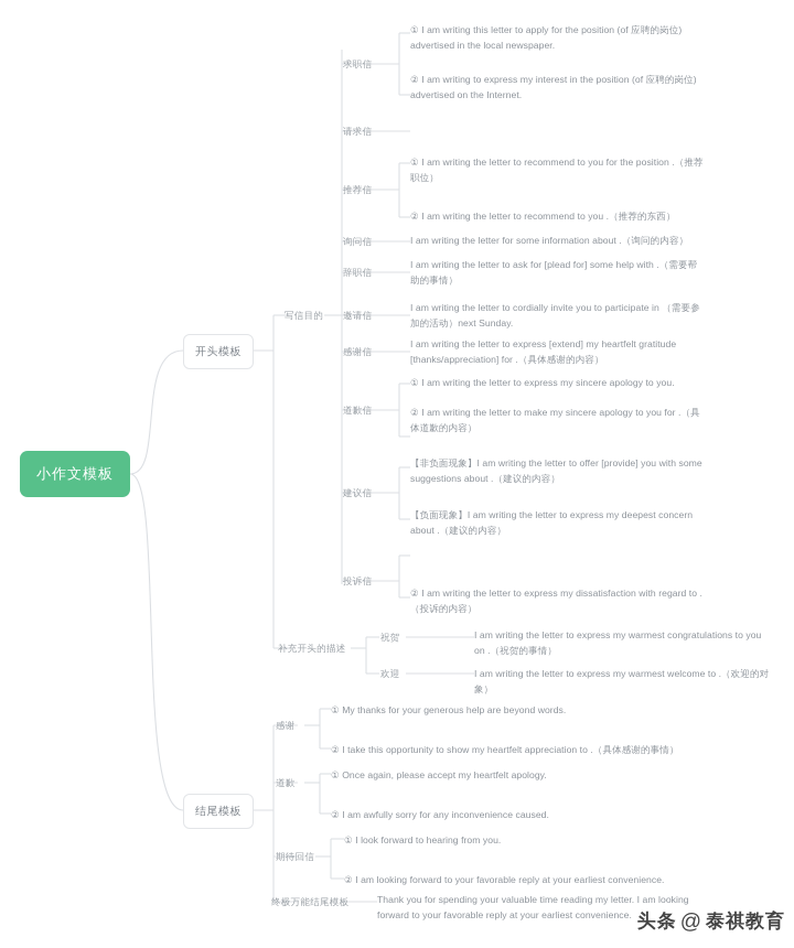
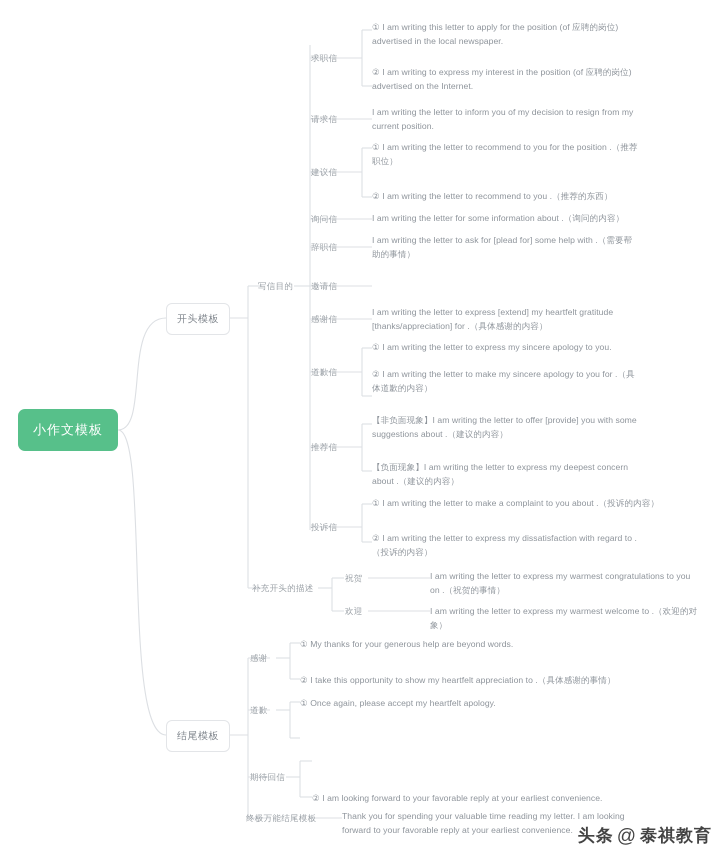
  小作文模板
  开头模板
  结尾模板
  写信目的
  补充开头的描述
  求职信
  请求信
- 推荐信
+ 建议信
  询问信
  辞职信
  邀请信
  感谢信
  道歉信
- 建议信
+ 推荐信
  投诉信
  ① I am writing this letter to apply for the position (of 应聘的岗位) advertised in the local newspaper.
  ② I am writing to express my interest in the position (of 应聘的岗位) advertised on the Internet.
+ I am writing the letter to inform you of my decision to resign from my current position.
  ① I am writing the letter to recommend to you for the position .（推荐职位）
  ② I am writing the letter to recommend to you .（推荐的东西）
  I am writing the letter for some information about .（询问的内容）
  I am writing the letter to ask for [plead for] some help with .（需要帮助的事情）
- I am writing the letter to cordially invite you to participate in （需要参加的活动）next Sunday.
  I am writing the letter to express [extend] my heartfelt gratitude [thanks/appreciation] for .（具体感谢的内容）
  ① I am writing the letter to express my sincere apology to you.
  ② I am writing the letter to make my sincere apology to you for .（具体道歉的内容）
  【非负面现象】I am writing the letter to offer [provide] you with some suggestions about .（建议的内容）
  【负面现象】I am writing the letter to express my deepest concern about .（建议的内容）
+ ① I am writing the letter to make a complaint to you about .（投诉的内容）
  ② I am writing the letter to express my dissatisfaction with regard to .（投诉的内容）
  祝贺
  欢迎
  I am writing the letter to express my warmest congratulations to you on .（祝贺的事情）
  I am writing the letter to express my warmest welcome to .（欢迎的对象）
  感谢
  道歉
  期待回信
  终极万能结尾模板
  ① My thanks for your generous help are beyond words.
  ② I take this opportunity to show my heartfelt appreciation to .（具体感谢的事情）
  ① Once again, please accept my heartfelt apology.
- ② I am awfully sorry for any inconvenience caused.
- ① I look forward to hearing from you.
  ② I am looking forward to your favorable reply at your earliest convenience.
  Thank you for spending your valuable time reading my letter. I am looking forward to your favorable reply at your earliest convenience.
  头条
  @
  泰祺教育
